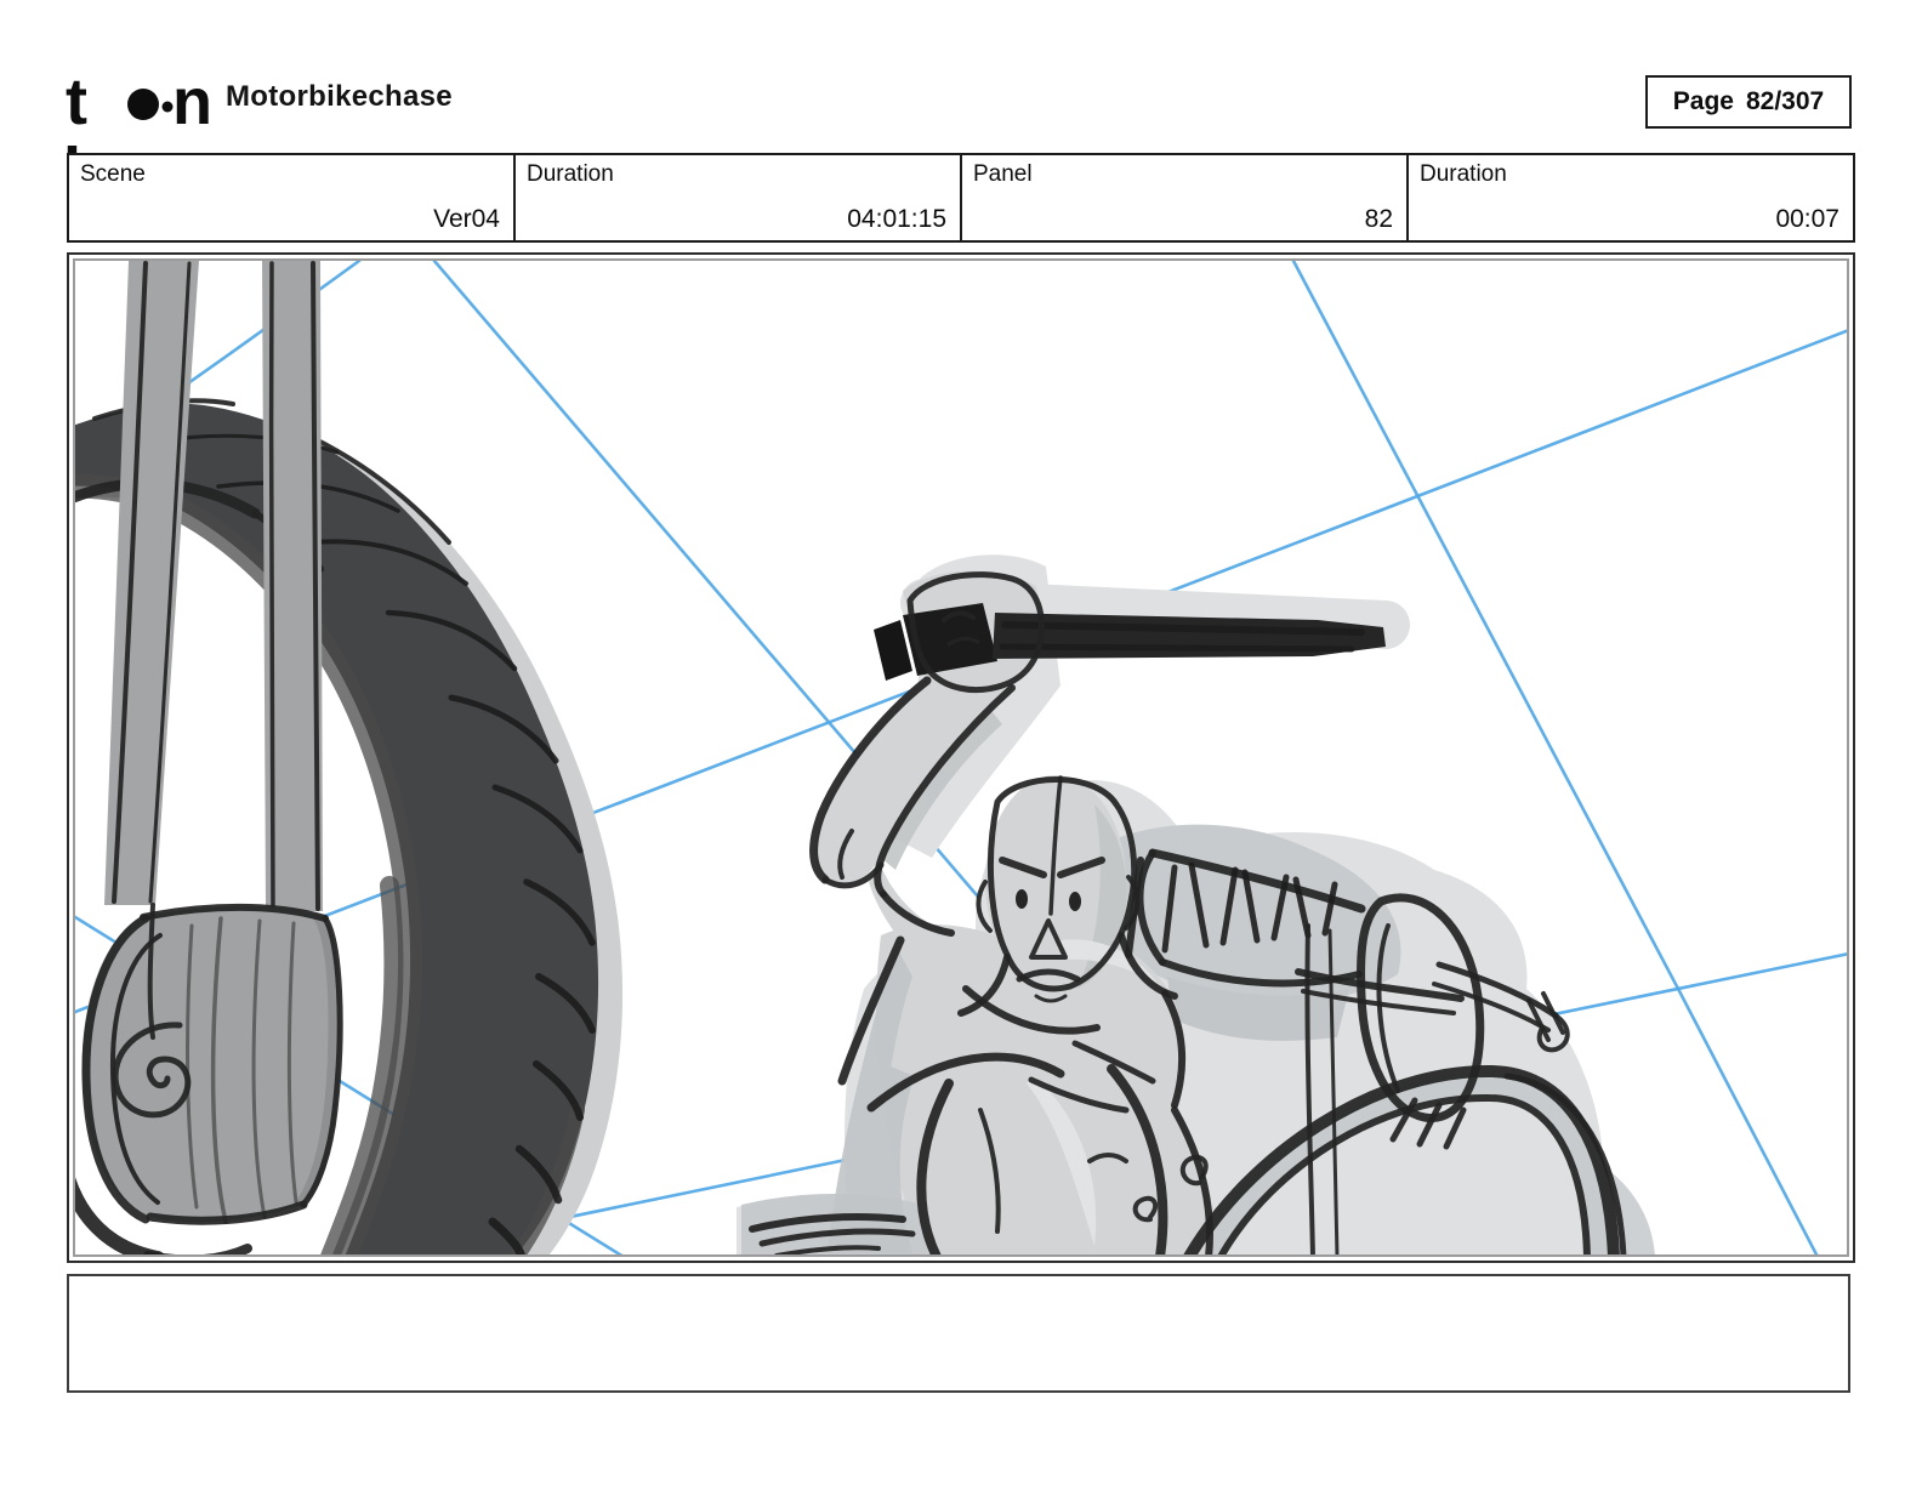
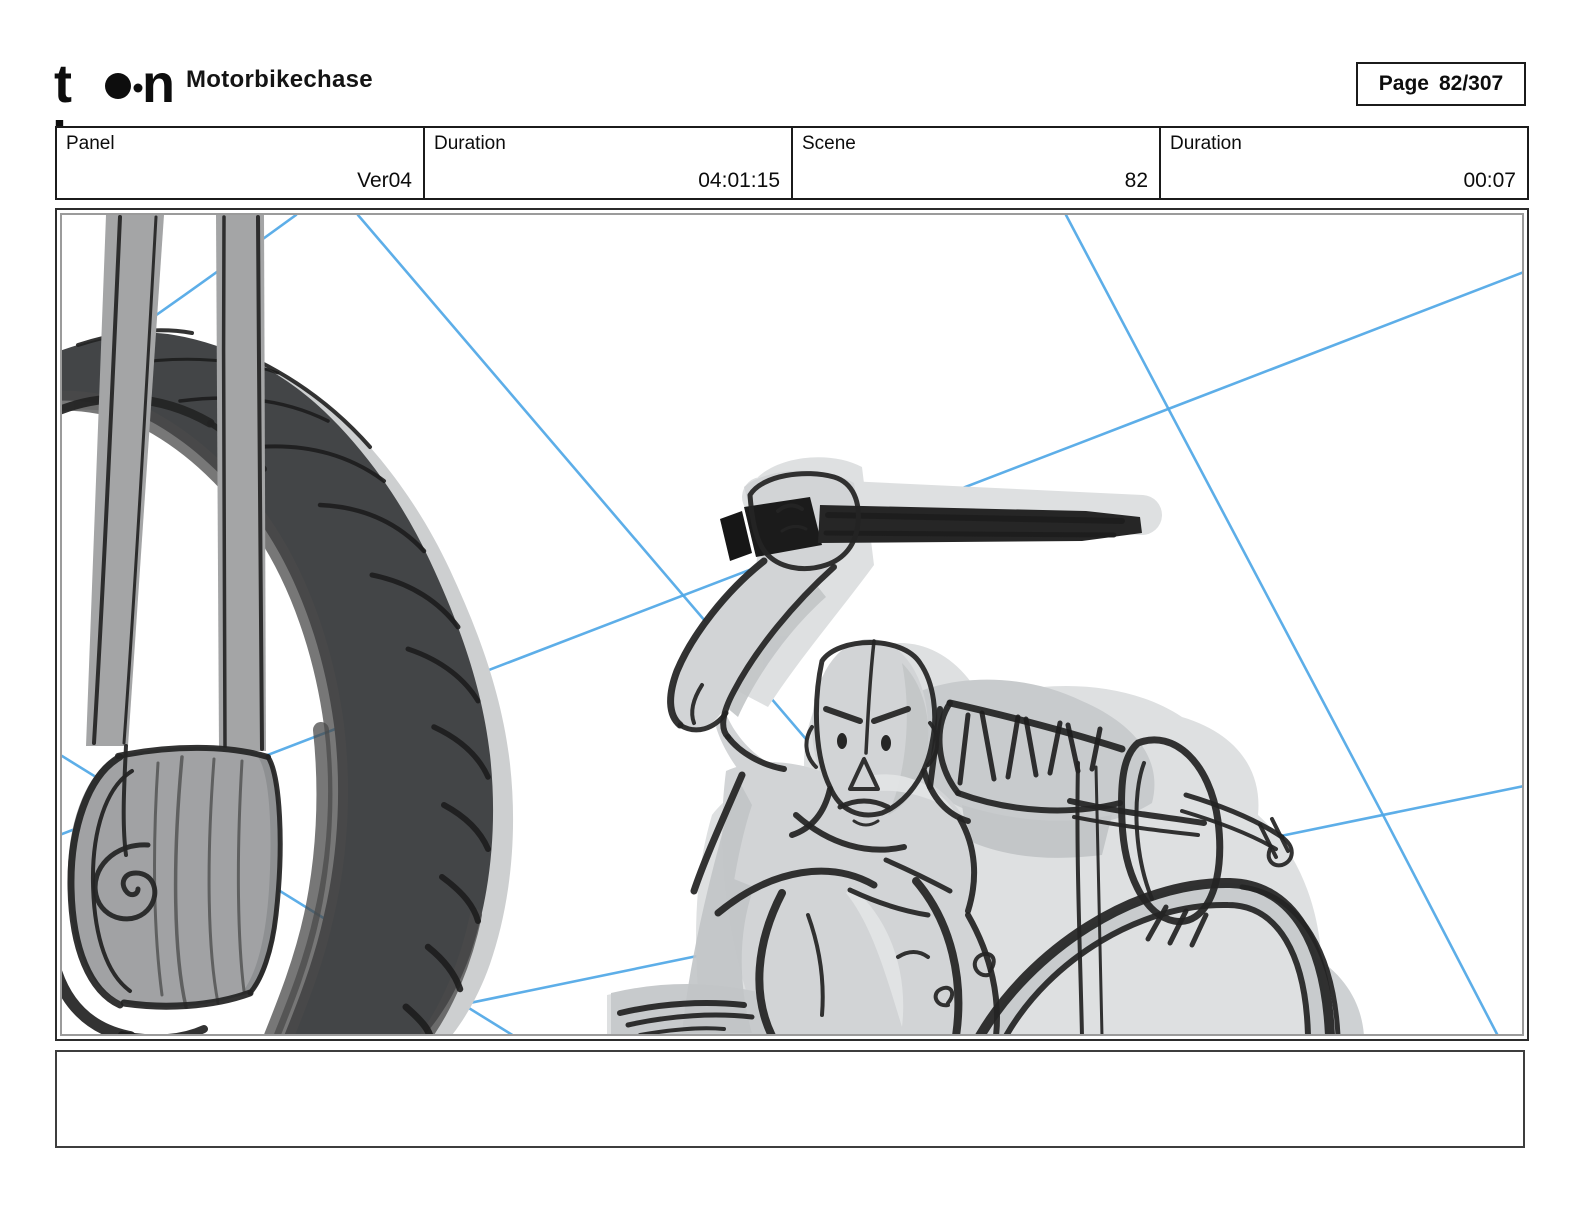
  t
  n
  Motorbikechase
  Page
  82/307
- Scene
+ Panel
  Ver04
  Duration
  04:01:15
- Panel
+ Scene
  82
  Duration
  00:07
